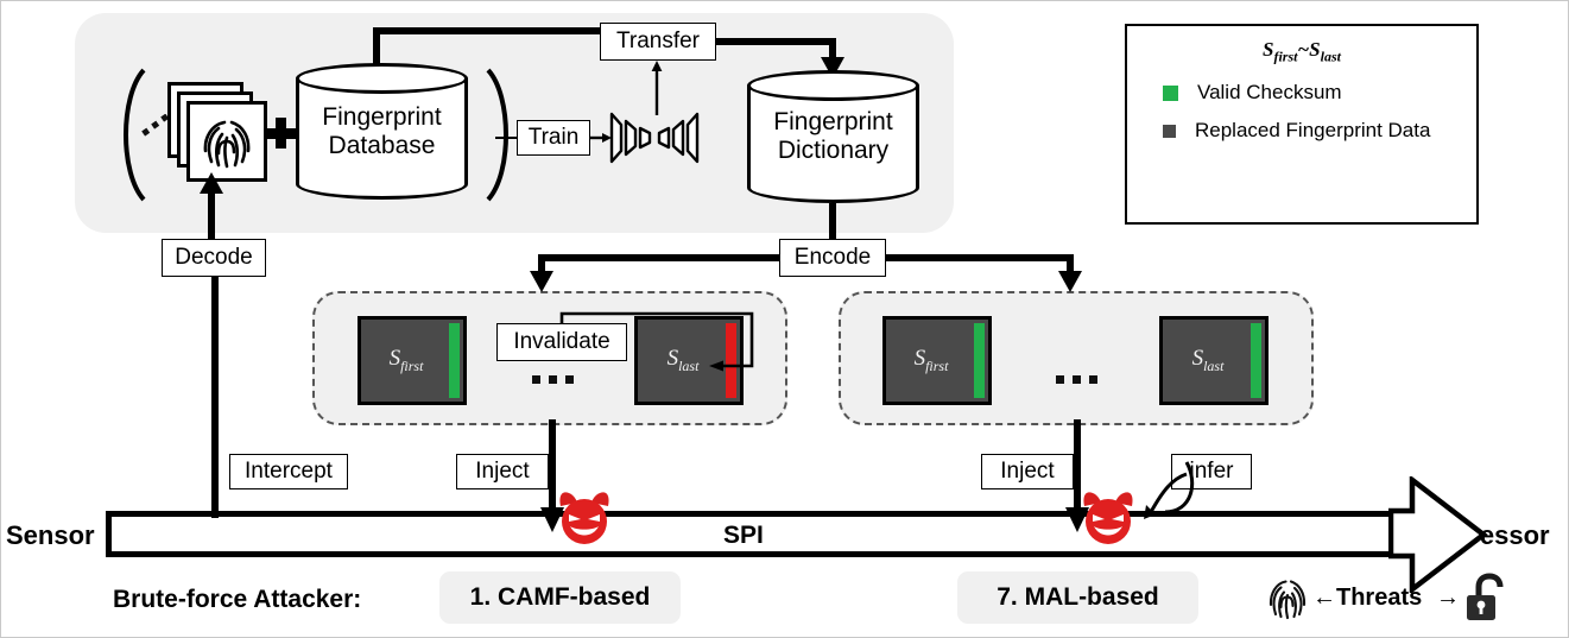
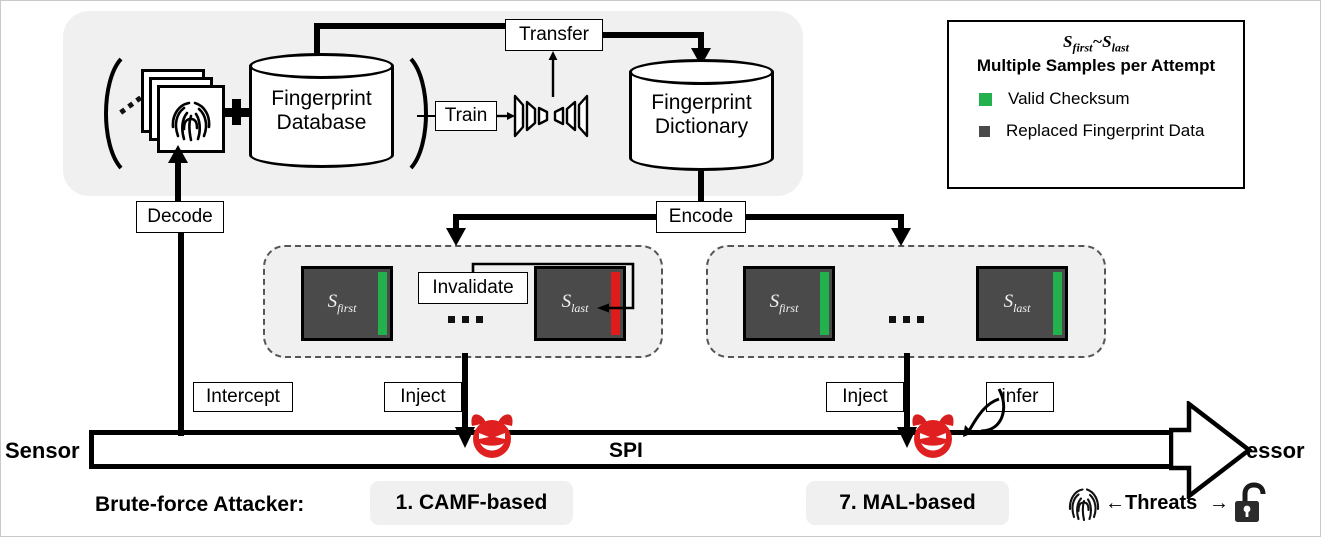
  Fingerprint
  Database
  Train
  Transfer
  Fingerprint
  Dictionary
  Decode
  Encode
  Sfirst
  Slast
  Invalidate
  Sfirst
  Slast
  Inject
  Inject
  Intercept
  nfer
  Sensor
  SPI
  Brute-force Attacker:
  1. CAMF-based
  7. MAL-based
  ←
  Threats
  →
  Sfirst~Slast
+ Multiple Samples per Attempt
  Valid Checksum
  Replaced Fingerprint Data
